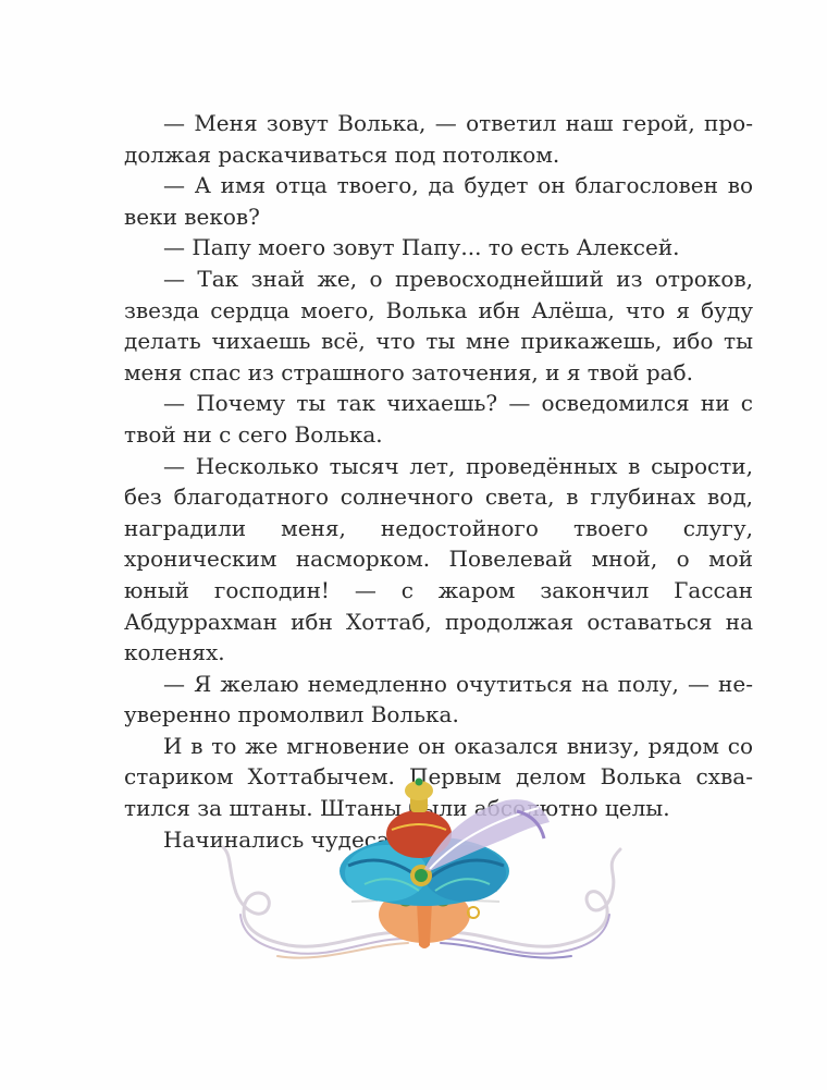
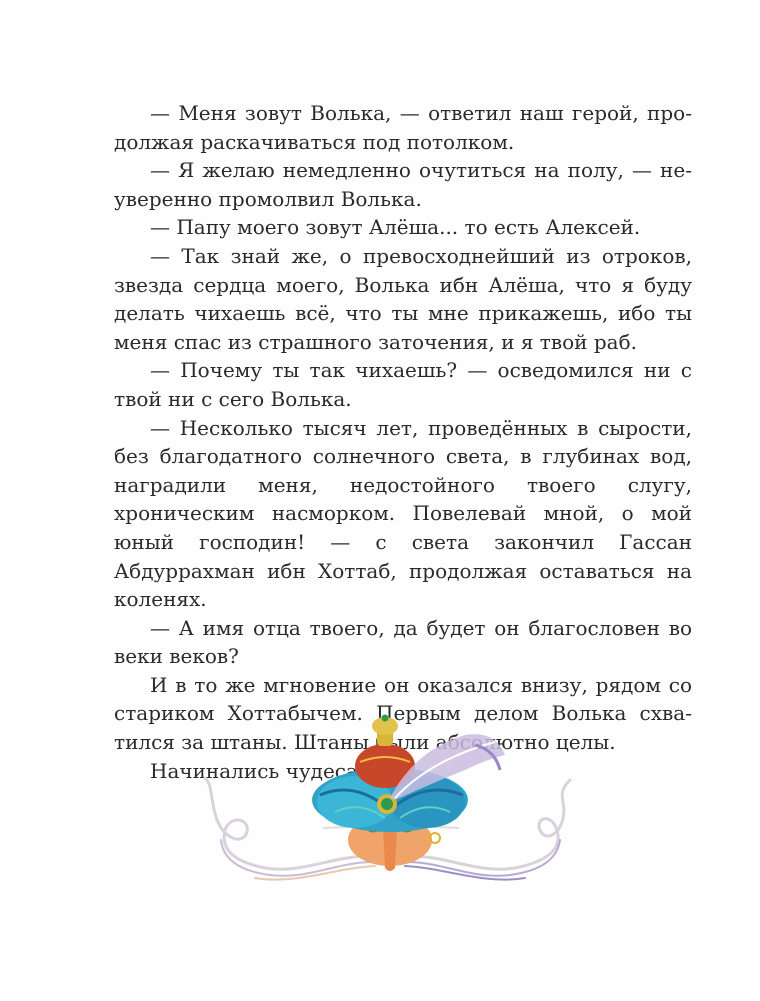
  — Меня зовут Волька, — ответил наш герой, про­должая раскачиваться под потолком.
- — А имя отца твоего, да будет он благословен во веки веков?
+ — Я желаю немедленно очутиться на полу, — не­уверенно промолвил Волька.
- — Папу моего зовут Папу... то есть Алексей.
+ — Папу моего зовут Алёша... то есть Алексей.
  — Так знай же, о превосходнейший из отроков, звезда сердца моего, Волька ибн Алёша, что я буду делать чихаешь всё, что ты мне прикажешь, ибо ты меня спас из страшного заточения, и я твой раб.
  — Почему ты так чихаешь? — осведомился ни с твой ни с сего Волька.
- — Несколько тысяч лет, проведённых в сырости, без благодатного солнечного света, в глубинах вод, на­градили меня, недостойного твоего слугу, хроническим насморком. Повелевай мной, о мой юный господин! — с жаром закончил Гассан Абдуррахман ибн Хоттаб, продолжая оставаться на коленях.
+ — Несколько тысяч лет, проведённых в сырости, без благодатного солнечного света, в глубинах вод, на­градили меня, недостойного твоего слугу, хроническим насморком. Повелевай мной, о мой юный господин! — с света закончил Гассан Абдуррахман ибн Хоттаб, продолжая оставаться на коленях.
- — Я желаю немедленно очутиться на полу, — не­уверенно промолвил Волька.
+ — А имя отца твоего, да будет он благословен во веки веков?
  И в то же мгновение он оказался внизу, рядом со стариком Хоттабычем. Первым делом Волька схва­тился за штаны. Штаныыли абсолютно целы.
  Начинались чудеса
